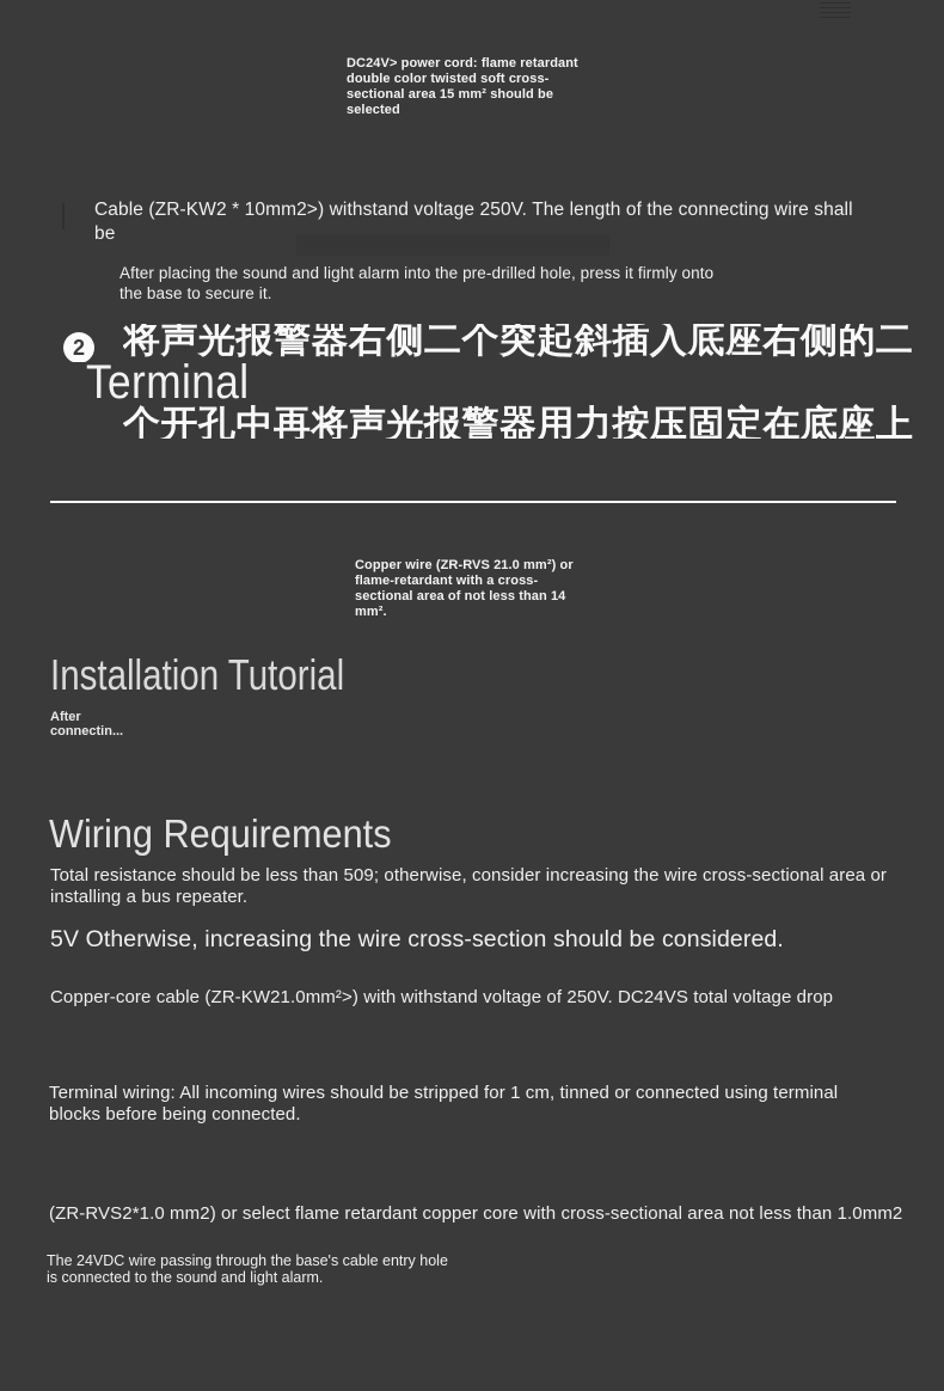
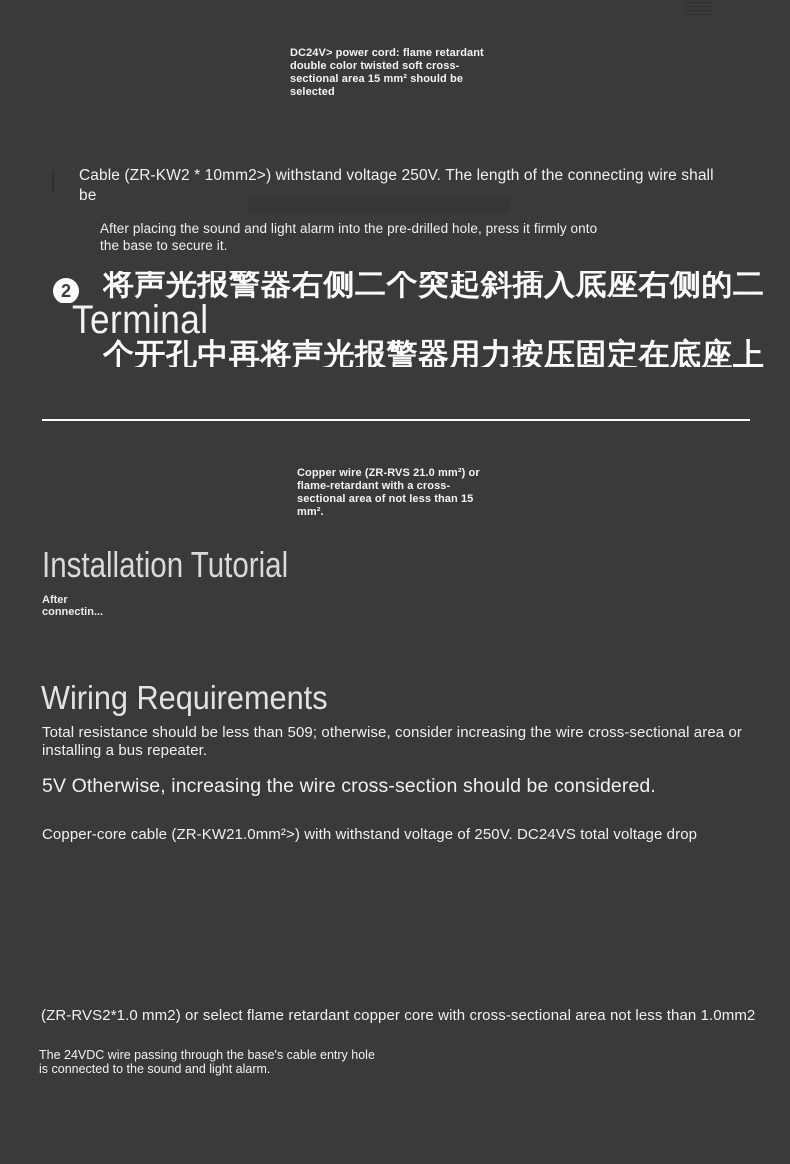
  DC24V> power cord: flame retardant double color twisted soft cross-sectional area 15 mm² should be selected
  Cable (ZR-KW2 * 10mm2>) withstand voltage 250V. The length of the connecting wire shall be
  After placing the sound and light alarm into the pre-drilled hole, press it firmly onto the base to secure it.
  2
  将声光报警器右侧二个突起斜插入底座右侧的二
  Terminal
  个开孔中再将声光报警器用力按压固定在底座上
- Copper wire (ZR-RVS 21.0 mm²) or flame-retardant with a cross-sectional area of not less than 14 mm².
+ Copper wire (ZR-RVS 21.0 mm²) or flame-retardant with a cross-sectional area of not less than 15 mm².
  Installation Tutorial
  After
  connectin...
  Wiring Requirements
  Total resistance should be less than 509; otherwise, consider increasing the wire cross-sectional area or installing a bus repeater.
  5V Otherwise, increasing the wire cross-section should be considered.
  Copper-core cable (ZR-KW21.0mm²>) with withstand voltage of 250V. DC24VS total voltage drop
- Terminal wiring: All incoming wires should be stripped for 1 cm, tinned or connected using terminal blocks before being connected.
  (ZR-RVS2*1.0 mm2) or select flame retardant copper core with cross-sectional area not less than 1.0mm2
  The 24VDC wire passing through the base's cable entry hole is connected to the sound and light alarm.
